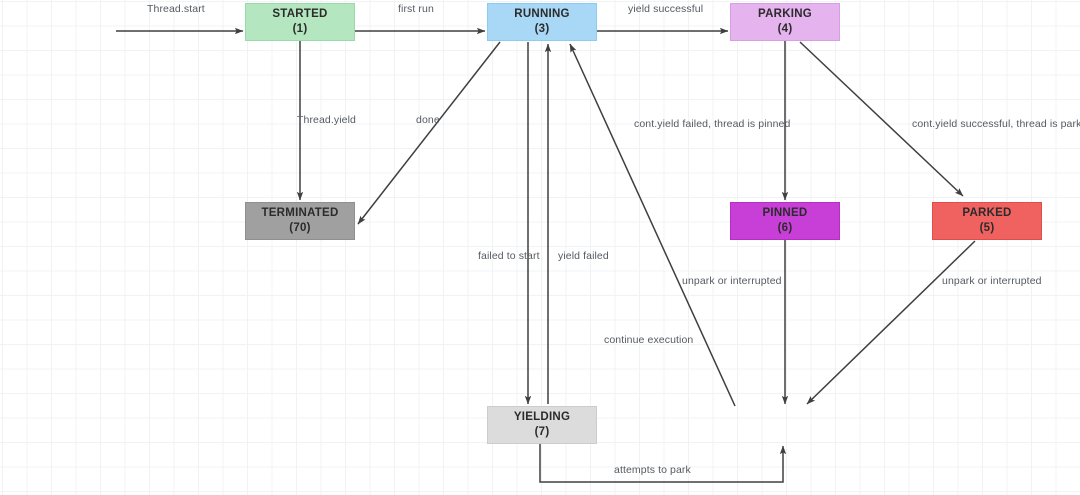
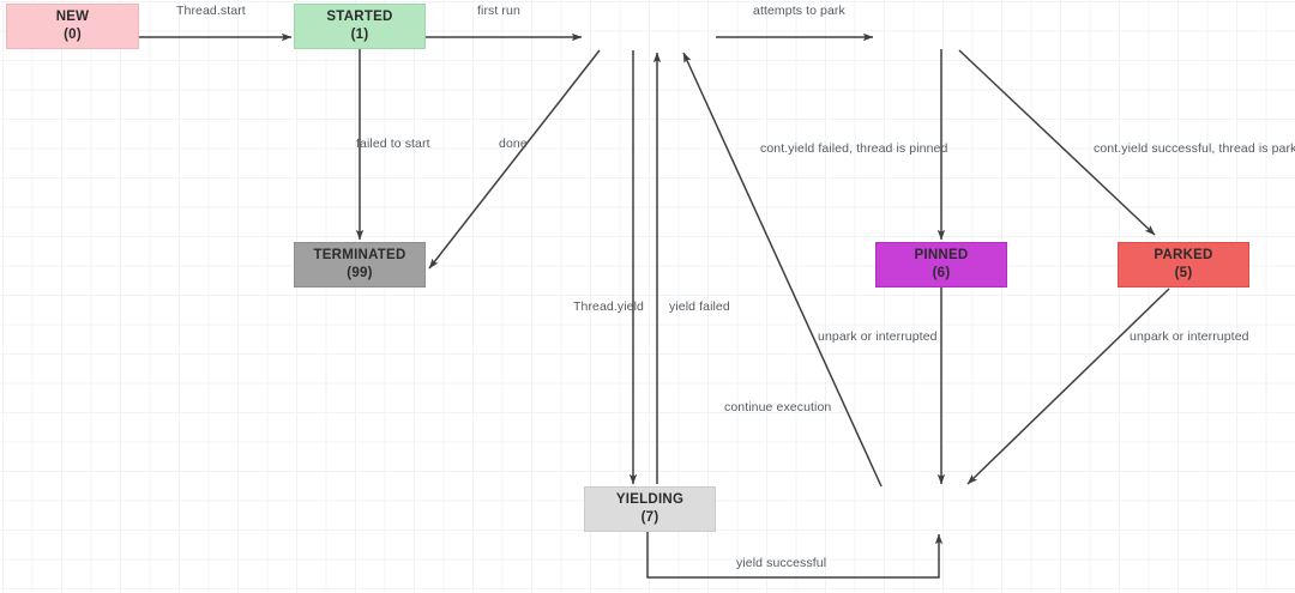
+ NEW
+ (0)
  STARTED
  (1)
- RUNNING
- (3)
- PARKING
- (4)
  TERMINATED
- (70)
+ (99)
  PINNED
  (6)
  PARKED
  (5)
  YIELDING
  (7)
  Thread.start
  first run
- yield successful
+ attempts to park
- Thread.yield
+ failed to start
  done
  cont.yield failed, thread is pinned
  cont.yield successful, thread is park
- failed to start
+ Thread.yield
  yield failed
  unpark or interrupted
  unpark or interrupted
  continue execution
- attempts to park
+ yield successful
